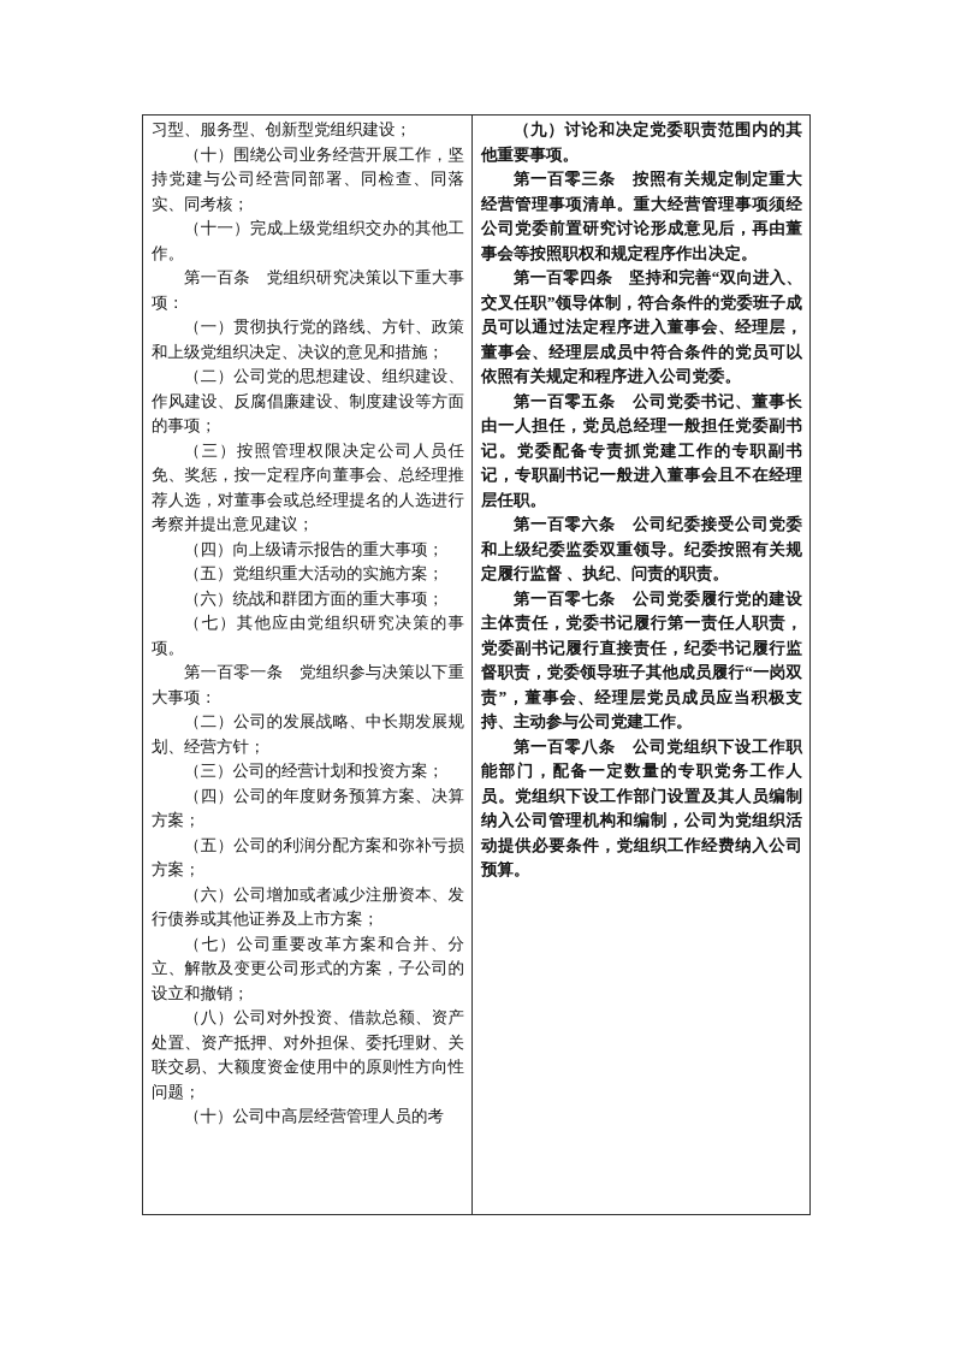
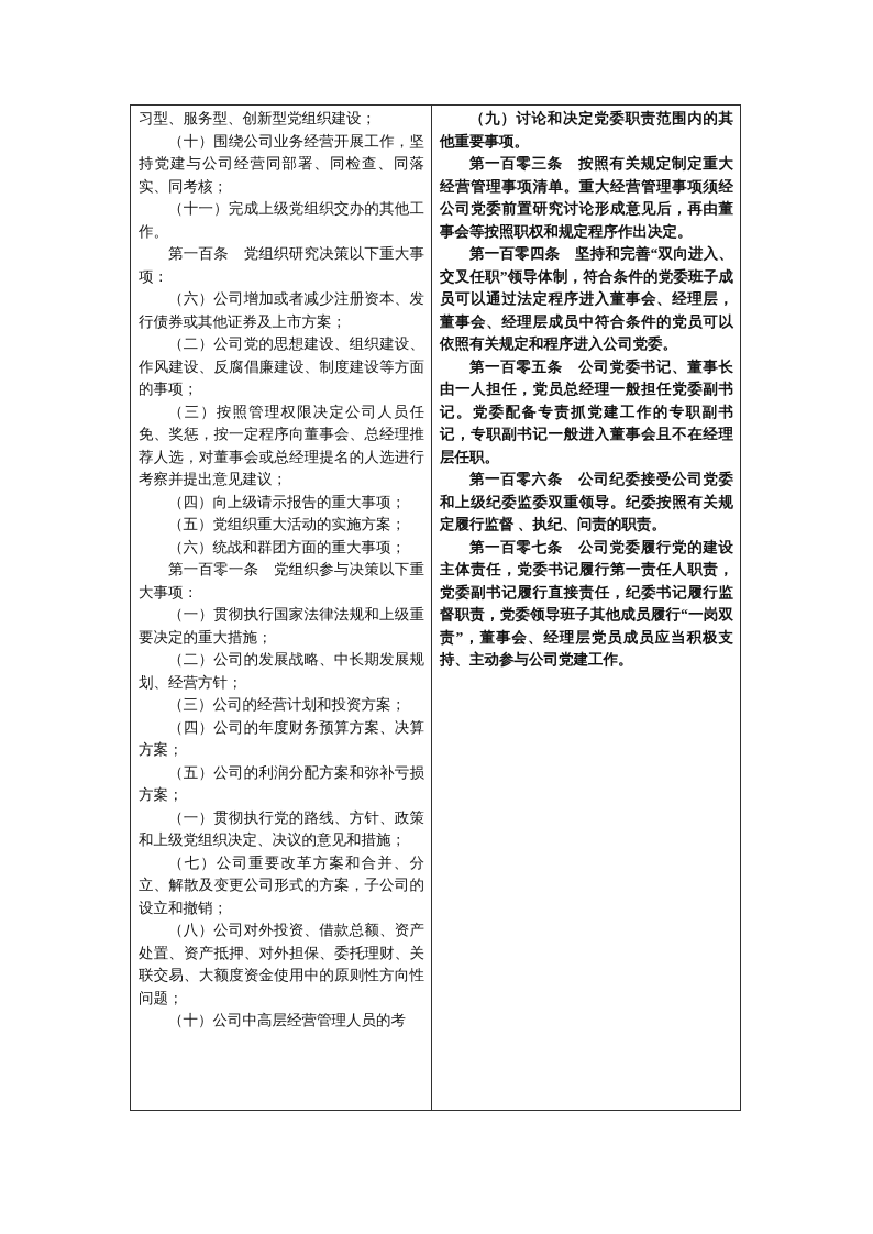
  习型、服务型、创新型党组织建设；
  （十）围绕公司业务经营开展工作，坚持党建与公司经营同部署、同检查、同落实、同考核；
  （十一）完成上级党组织交办的其他工作。
  第一百条 党组织研究决策以下重大事项：
- （一）贯彻执行党的路线、方针、政策和上级党组织决定、决议的意见和措施；
+ （六）公司增加或者减少注册资本、发行债券或其他证券及上市方案；
  （二）公司党的思想建设、组织建设、作风建设、反腐倡廉建设、制度建设等方面的事项；
  （三）按照管理权限决定公司人员任免、奖惩，按一定程序向董事会、总经理推荐人选，对董事会或总经理提名的人选进行考察并提出意见建议；
  （四）向上级请示报告的重大事项；
  （五）党组织重大活动的实施方案；
  （六）统战和群团方面的重大事项；
- （七）其他应由党组织研究决策的事项。
  第一百零一条 党组织参与决策以下重大事项：
+ （一）贯彻执行国家法律法规和上级重要决定的重大措施；
  （二）公司的发展战略、中长期发展规划、经营方针；
  （三）公司的经营计划和投资方案；
  （四）公司的年度财务预算方案、决算方案；
  （五）公司的利润分配方案和弥补亏损方案；
- （六）公司增加或者减少注册资本、发行债券或其他证券及上市方案；
+ （一）贯彻执行党的路线、方针、政策和上级党组织决定、决议的意见和措施；
  （七）公司重要改革方案和合并、分立、解散及变更公司形式的方案，子公司的设立和撤销；
  （八）公司对外投资、借款总额、资产处置、资产抵押、对外担保、委托理财、关联交易、大额度资金使用中的原则性方向性问题；
  （十）公司中高层经营管理人员的考
  （九）讨论和决定党委职责范围内的其他重要事项。
  第一百零三条 按照有关规定制定重大经营管理事项清单。重大经营管理事项须经公司党委前置研究讨论形成意见后，再由董事会等按照职权和规定程序作出决定。
  第一百零四条 坚持和完善“双向进入、交叉任职”领导体制，符合条件的党委班子成员可以通过法定程序进入董事会、经理层，董事会、经理层成员中符合条件的党员可以依照有关规定和程序进入公司党委。
  第一百零五条 公司党委书记、董事长由一人担任，党员总经理一般担任党委副书记。党委配备专责抓党建工作的专职副书记，专职副书记一般进入董事会且不在经理层任职。
  第一百零六条 公司纪委接受公司党委和上级纪委监委双重领导。纪委按照有关规定履行监督 、执纪、问责的职责。
  第一百零七条 公司党委履行党的建设主体责任，党委书记履行第一责任人职责，党委副书记履行直接责任，纪委书记履行监督职责，党委领导班子其他成员履行“一岗双责”，董事会、经理层党员成员应当积极支持、主动参与公司党建工作。
- 第一百零八条 公司党组织下设工作职能部门，配备一定数量的专职党务工作人员。党组织下设工作部门设置及其人员编制纳入公司管理机构和编制，公司为党组织活动提供必要条件，党组织工作经费纳入公司预算。
